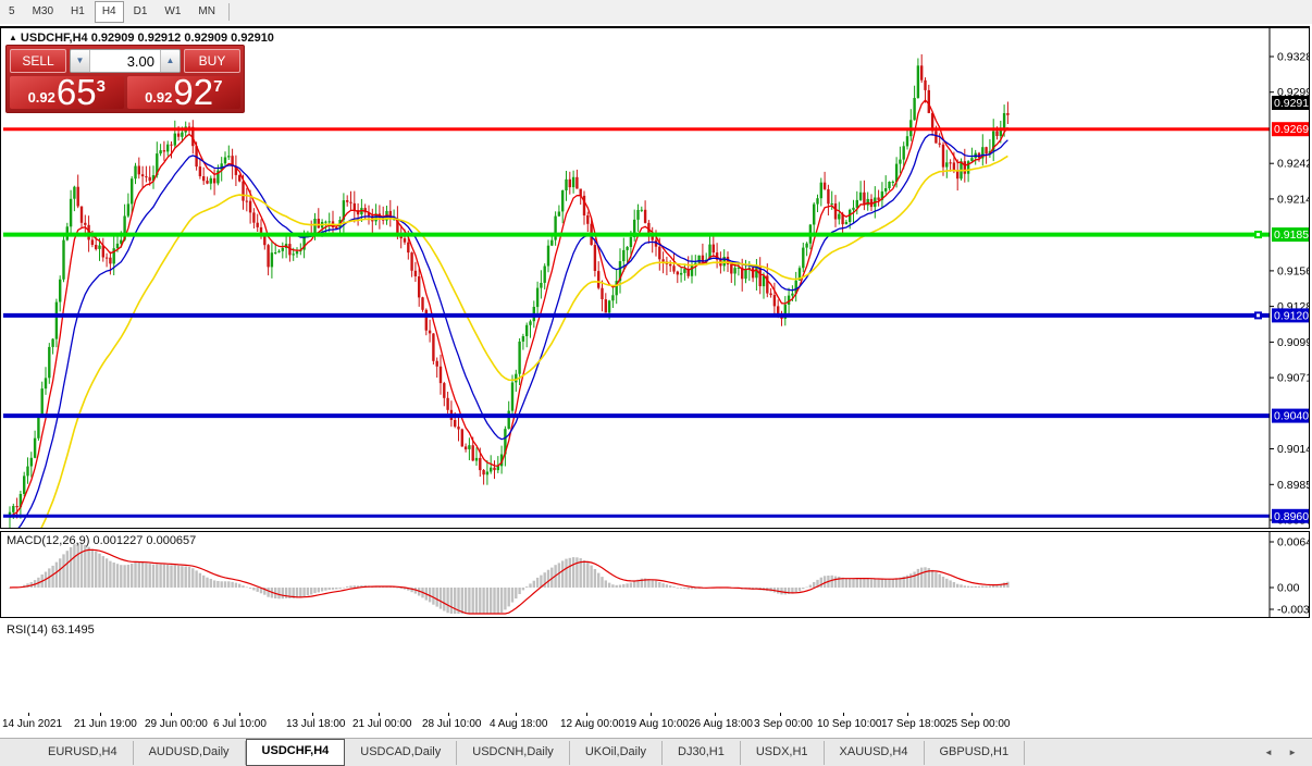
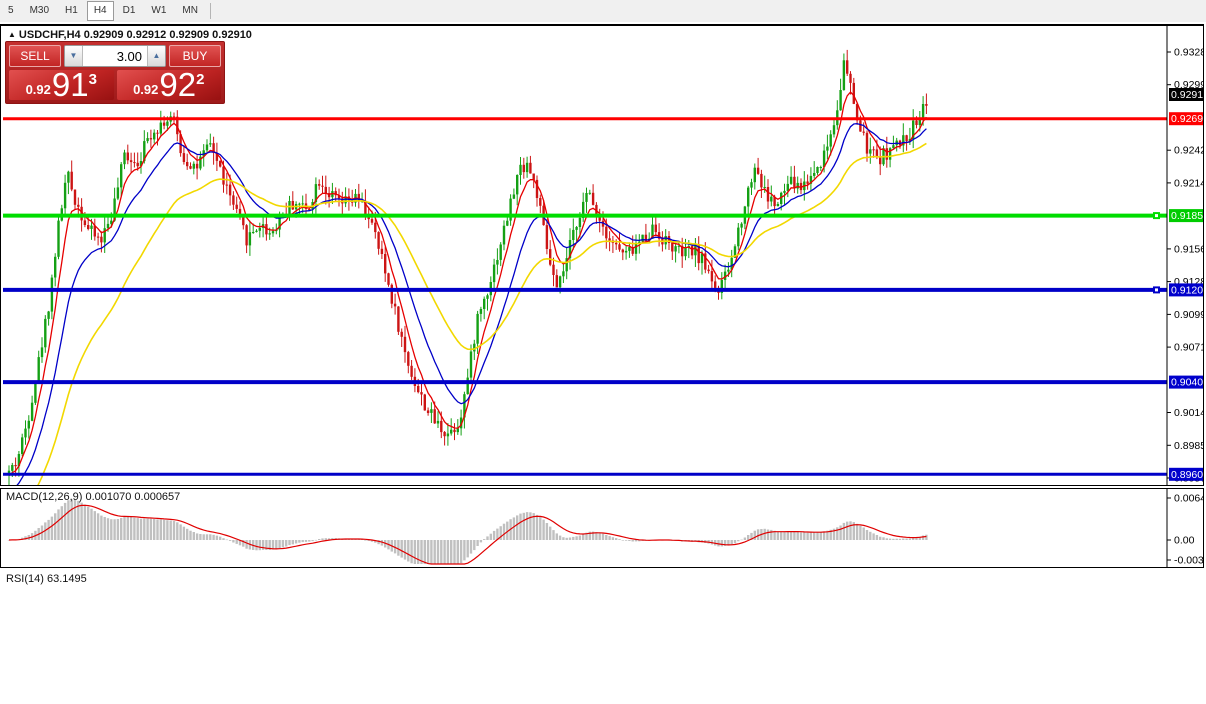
  5
  M30
  H1
  H4
  D1
  W1
  MN
  0.932
  0.929
  0.924
  0.921
  0.915
  0.912
  0.909
  0.907
  0.901
  0.898
  0.9291
  0.9269
  0.9185
  0.9120
  0.9040
  0.8960
  ▲ USDCHF,H4 0.92909 0.92912 0.92909 0.92910
  SELL
  ▼
  3.00
  ▲
  BUY
  0.92
- 65
+ 91
  3
  0.92
  92
- 7
+ 2
  0.00
  -0.003
- MACD(12,26,9) 0.001227 0.000657
+ MACD(12,26,9) 0.001070 0.000657
  RSI(14) 63.1495
- 14 Jun 2021
- 21 Jun 19:00
- 29 Jun 00:00
- 6 Jul 10:00
- 13 Jul 18:00
- 21 Jul 00:00
- 28 Jul 10:00
- 4 Aug 18:00
- 12 Aug 00:00
- 19 Aug 10:00
- 26 Aug 18:00
- 3 Sep 00:00
- 10 Sep 10:00
- 17 Sep 18:00
- 25 Sep 00:00
- EURUSD,H4
- AUDUSD,Daily
- USDCHF,H4
- USDCAD,Daily
- USDCNH,Daily
- UKOil,Daily
- DJ30,H1
- USDX,H1
- XAUUSD,H4
- GBPUSD,H1
- ◄ ►
